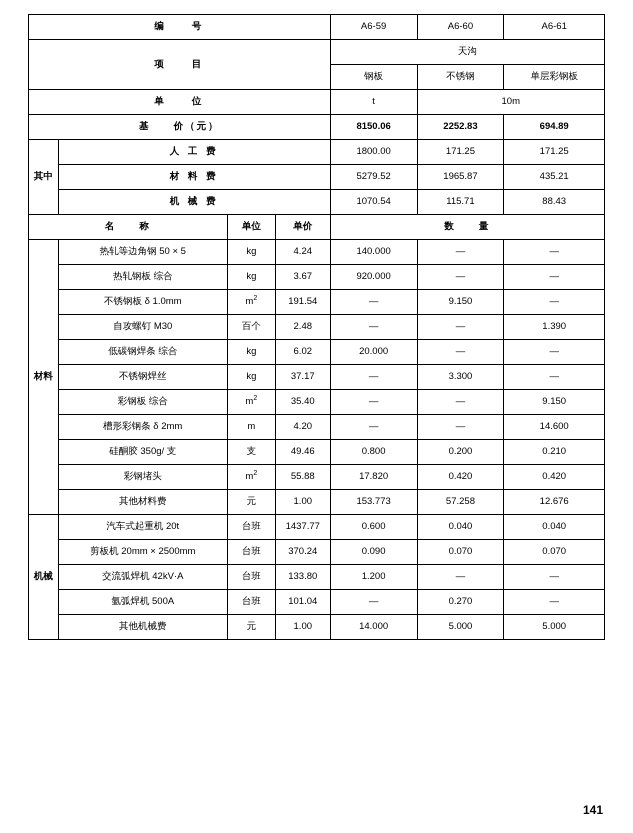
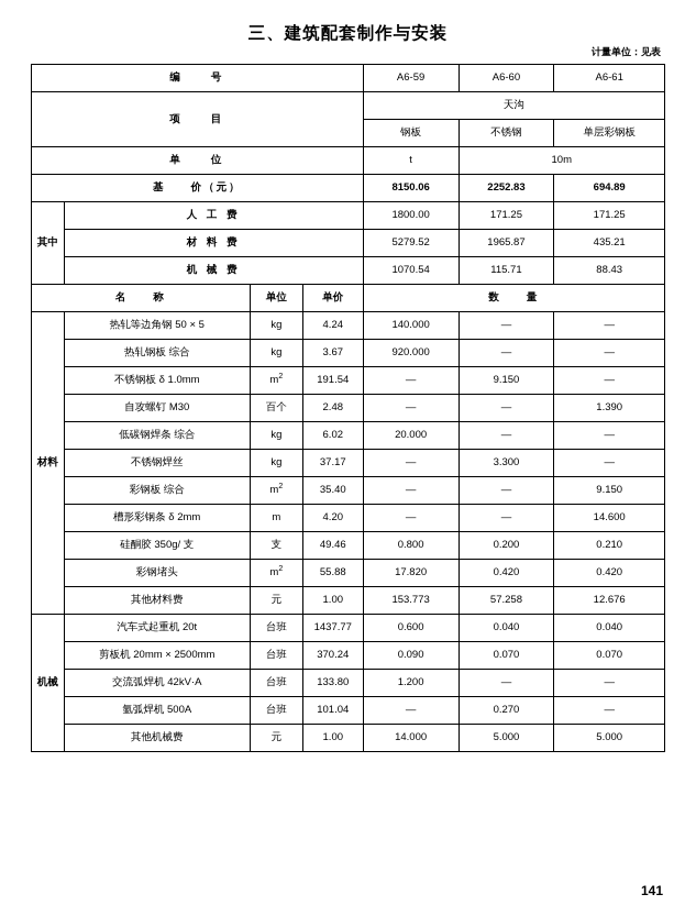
+ 三、建筑配套制作与安装
+ 计量单位：见表
  编 号	A6-59	A6-60	A6-61
  项 目	天沟
  钢板	不锈钢	单层彩钢板
  单 位	t	10m
  基 价（元）	8150.06	2252.83	694.89
  其中	人 工 费	1800.00	171.25	171.25
  材 料 费	5279.52	1965.87	435.21
  机 械 费	1070.54	115.71	88.43
  名 称	单位	单价	数 量
  材料	热轧等边角钢 50 × 5	kg	4.24	140.000	—	—
  热轧钢板 综合	kg	3.67	920.000	—	—
  不锈钢板 δ 1.0mm	m	191.54	—	9.150	—
  自攻螺钉 M30	百个	2.48	—	—	1.390
  低碳钢焊条 综合	kg	6.02	20.000	—	—
  不锈钢焊丝	kg	37.17	—	3.300	—
  彩钢板 综合	m	35.40	—	—	9.150
  槽形彩钢条 δ 2mm	m	4.20	—	—	14.600
  硅酮胶 350g/ 支	支	49.46	0.800	0.200	0.210
  彩钢堵头	m	55.88	17.820	0.420	0.420
  其他材料费	元	1.00	153.773	57.258	12.676
  机械	汽车式起重机 20t	台班	1437.77	0.600	0.040	0.040
  剪板机 20mm × 2500mm	台班	370.24	0.090	0.070	0.070
  交流弧焊机 42kV·A	台班	133.80	1.200	—	—
  氩弧焊机 500A	台班	101.04	—	0.270	—
  其他机械费	元	1.00	14.000	5.000	5.000
  141
